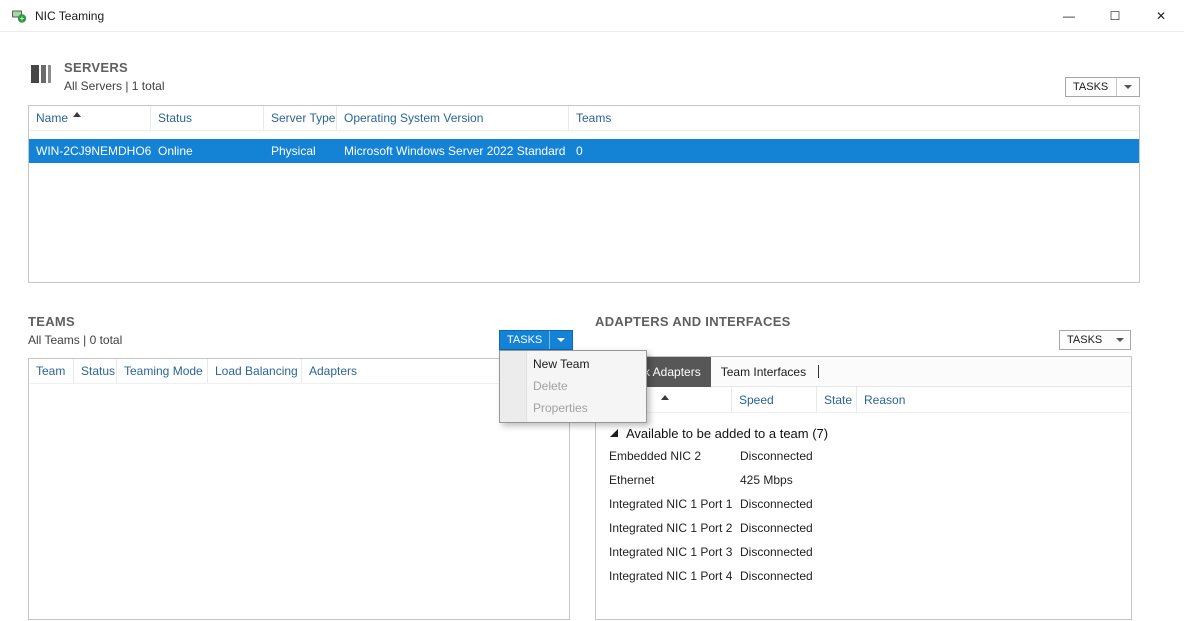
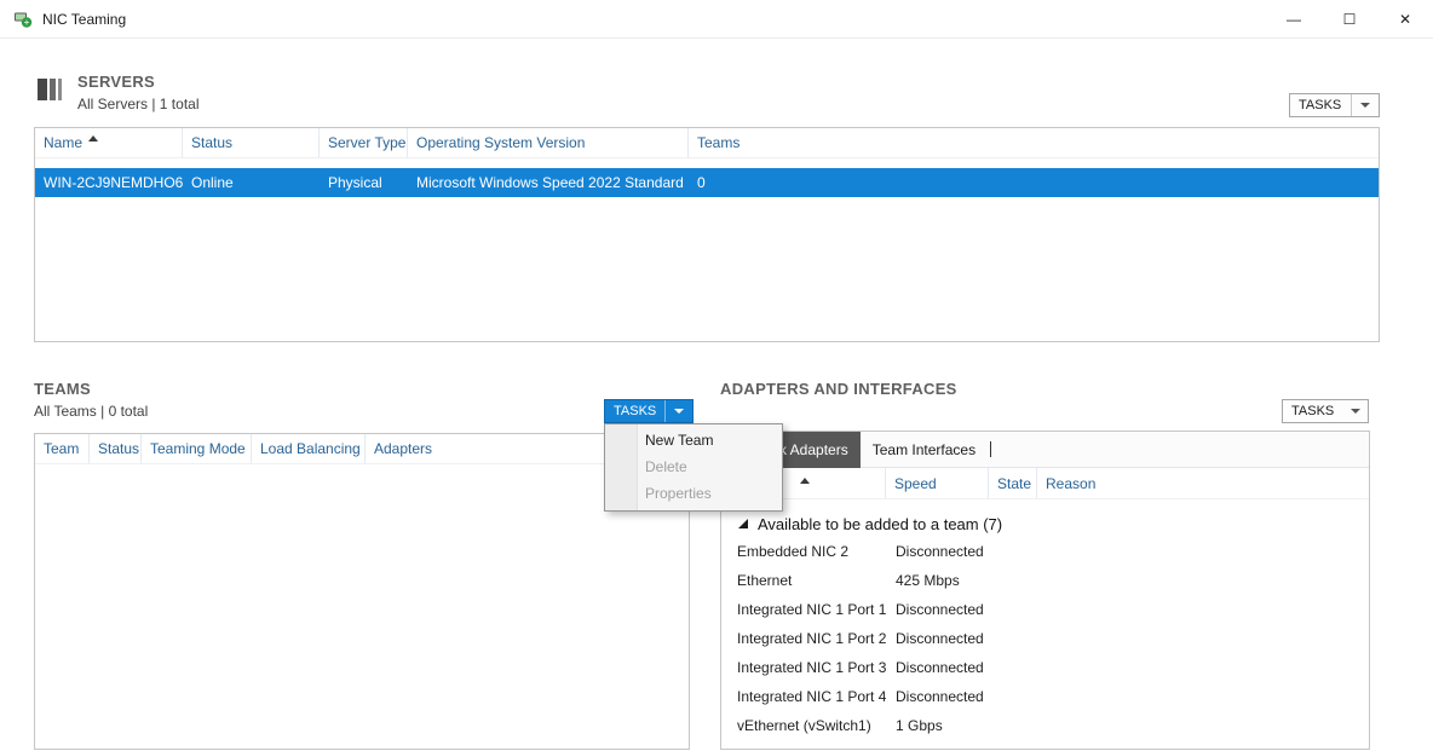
  NIC Teaming
  —
  ☐
  ✕
  SERVERS
  All Servers | 1 total
  TASKS
  Name
  Status
  Server Type
  Operating System Version
  Teams
  WIN-2CJ9NEMDHO6
  Online
  Physical
- Microsoft Windows Server 2022 Standard
+ Microsoft Windows Speed 2022 Standard
  0
  TEAMS
  All Teams | 0 total
  TASKS
  Team
  Status
  Teaming Mode
  Load Balancing
  Adapters
  ADAPTERS AND INTERFACES
  TASKS
  Team Interfaces
  Speed
  State
  Reason
  Available to be added to a team (7)
  Embedded NIC 2
  Disconnected
  Ethernet
  425 Mbps
  Integrated NIC 1 Port 1
  Disconnected
  Integrated NIC 1 Port 2
  Disconnected
  Integrated NIC 1 Port 3
  Disconnected
  Integrated NIC 1 Port 4
  Disconnected
+ vEthernet (vSwitch1)
+ 1 Gbps
  New Team
  Delete
  Properties
